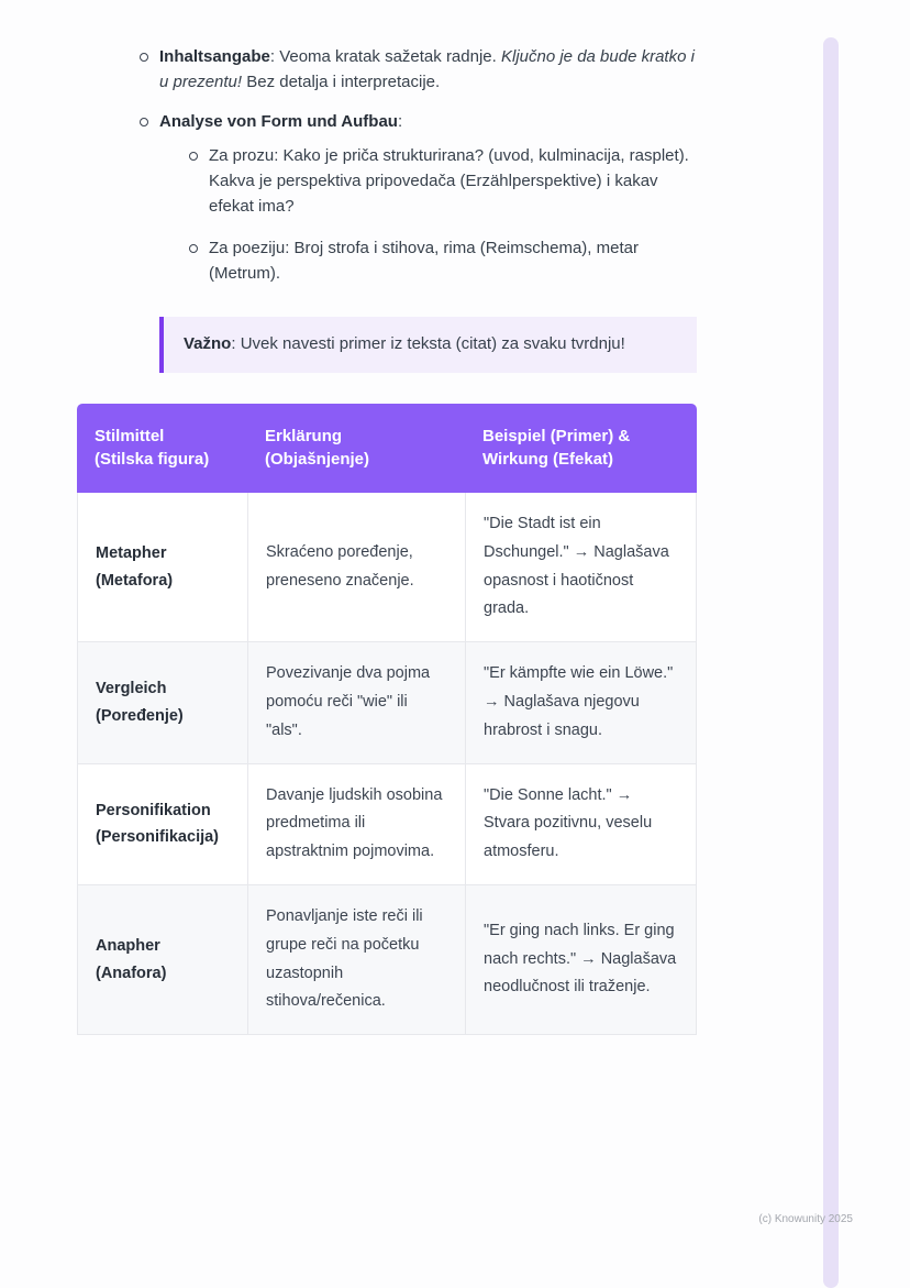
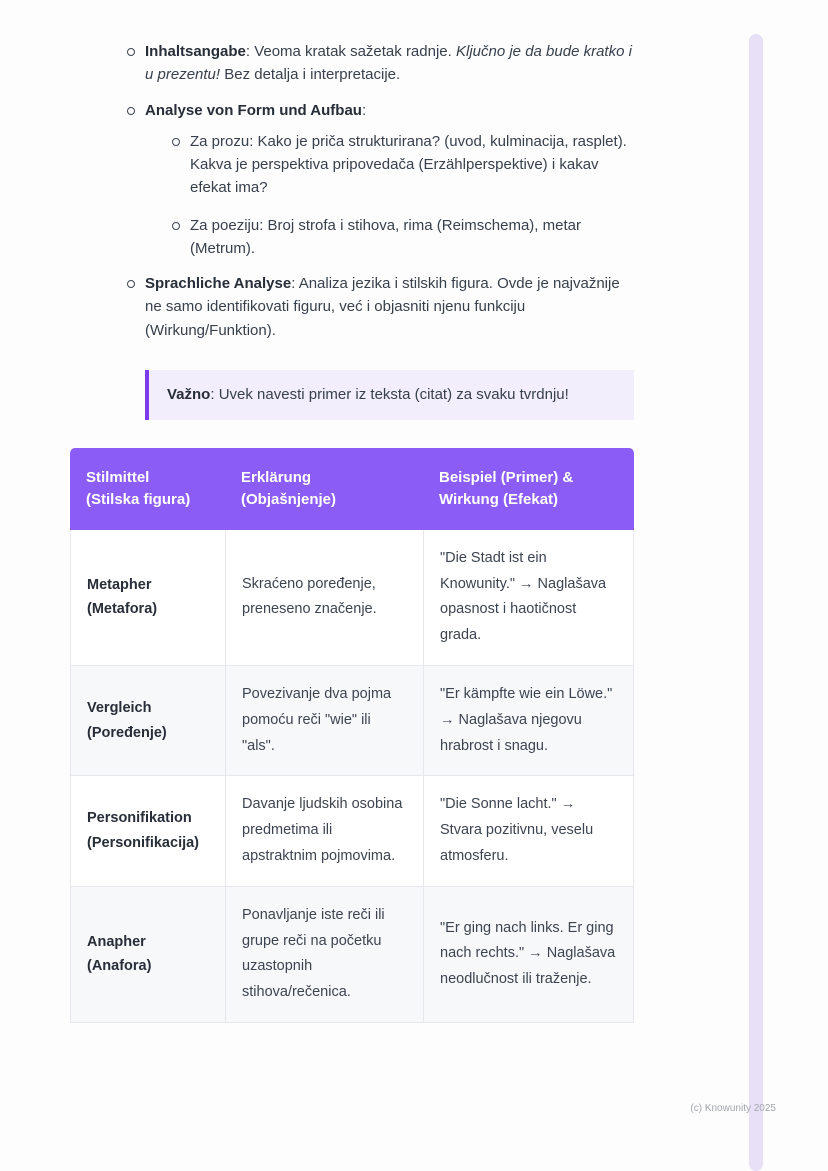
  Inhaltsangabe: Veoma kratak sažetak radnje. Ključno je da bude kratko i u prezentu! Bez detalja i interpretacije.
  Analyse von Form und Aufbau:
  Za prozu: Kako je priča strukturirana? (uvod, kulminacija, rasplet). Kakva je perspektiva pripovedača (Erzählperspektive) i kakav efekat ima?
  Za poeziju: Broj strofa i stihova, rima (Reimschema), metar (Metrum).
+ Sprachliche Analyse: Analiza jezika i stilskih figura. Ovde je najvažnije ne samo identifikovati figuru, već i objasniti njenu funkciju (Wirkung/Funktion).
  Važno: Uvek navesti primer iz teksta (citat) za svaku tvrdnju!
  Stilmittel (Stilska figura)	Erklärung (Objašnjenje)	Beispiel (Primer) & Wirkung (Efekat)
- Metapher (Metafora)	Skraćeno poređenje, preneseno značenje.	"Die Stadt ist ein Dschungel." → Naglašava opasnost i haotičnost grada.
+ Metapher (Metafora)	Skraćeno poređenje, preneseno značenje.	"Die Stadt ist ein Knowunity." → Naglašava opasnost i haotičnost grada.
  Vergleich (Poređenje)	Povezivanje dva pojma pomoću reči "wie" ili "als".	"Er kämpfte wie ein Löwe." → Naglašava njegovu hrabrost i snagu.
  Personifikation (Personifikacija)	Davanje ljudskih osobina predmetima ili apstraktnim pojmovima.	"Die Sonne lacht." → Stvara pozitivnu, veselu atmosferu.
  Anapher (Anafora)	Ponavljanje iste reči ili grupe reči na početku uzastopnih stihova/rečenica.	"Er ging nach links. Er ging nach rechts." → Naglašava neodlučnost ili traženje.
  (c) Knowunity 2025
